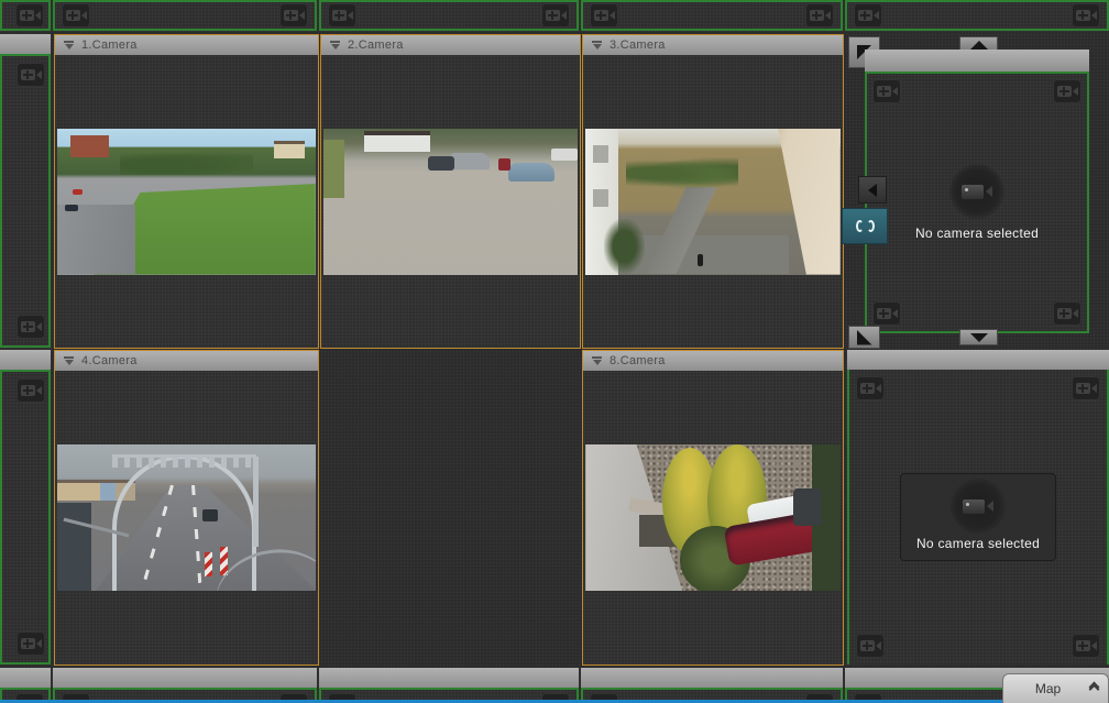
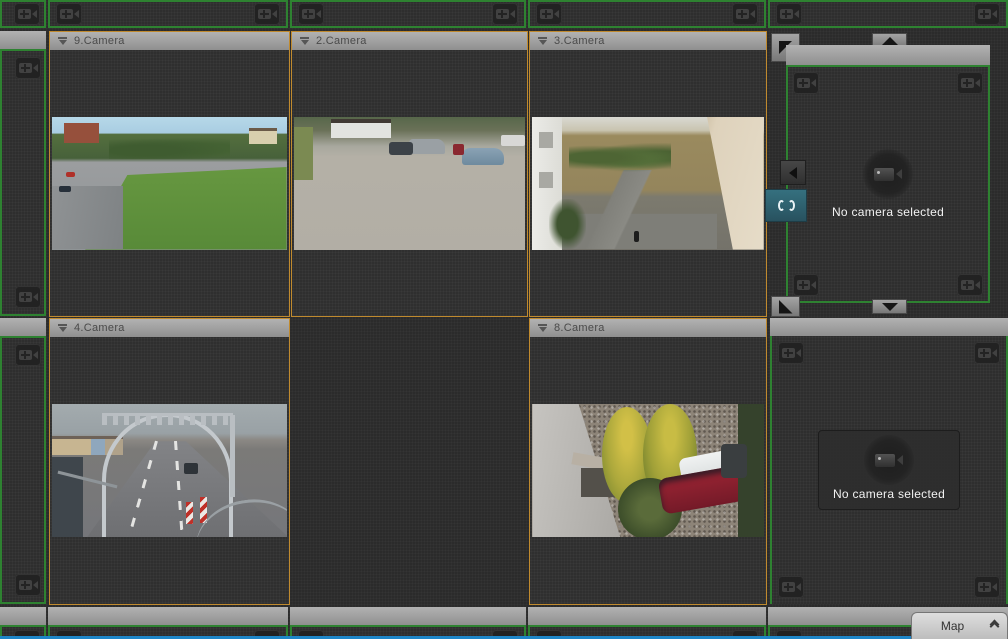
- 1.Camera
+ 9.Camera
  2.Camera
  3.Camera
  4.Camera
  8.Camera
  No camera selected
  No camera selected
  Map
